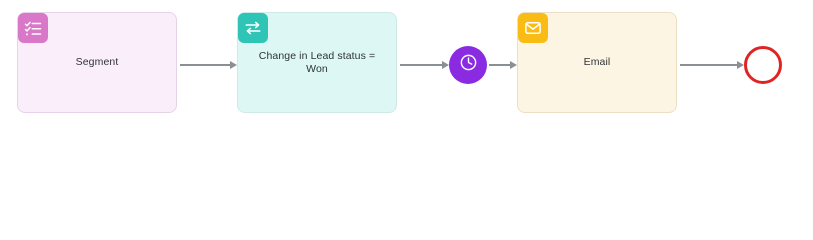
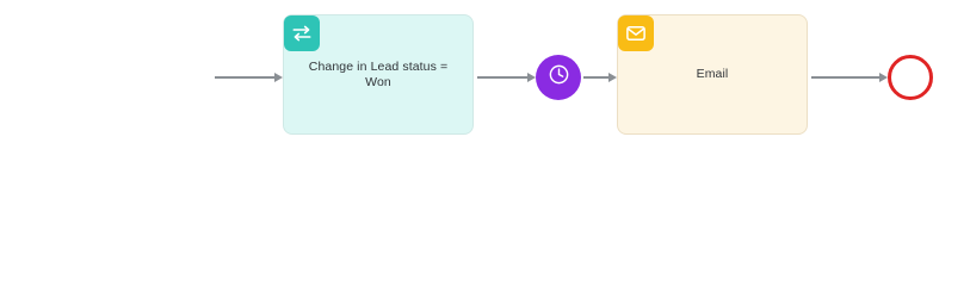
- Segment
  Change in Lead status =
  Won
  Email
